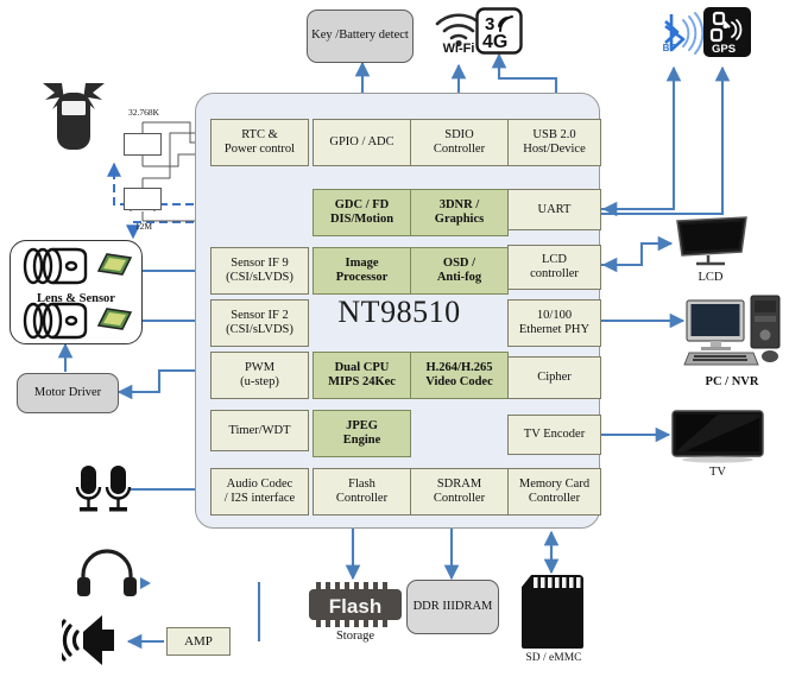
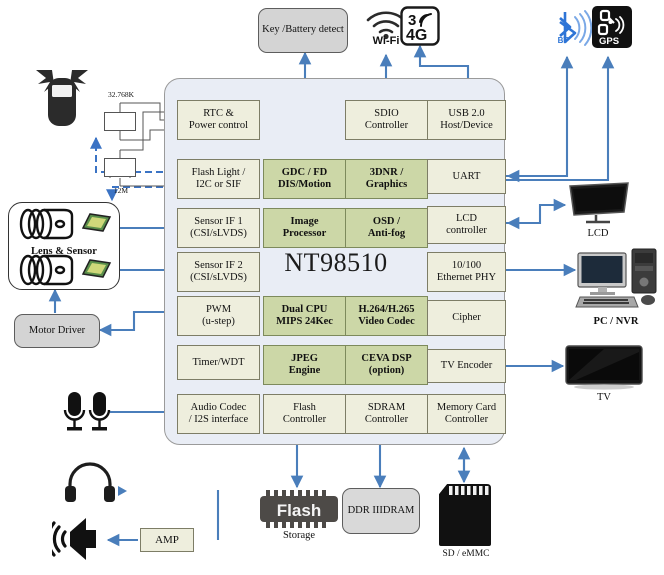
  NT98510
  RTC &
  Power control
+ Flash Light /
+ I2C or SIF
- Sensor IF 9
+ Sensor IF 1
  (CSI/sLVDS)
  Sensor IF 2
  (CSI/sLVDS)
  PWM
  (u-step)
  Timer/WDT
  Audio Codec
  / I2S interface
- GPIO / ADC
  GDC / FD
  DIS/Motion
  Image
  Processor
  Dual CPU
  MIPS 24Kec
  JPEG
  Engine
  Flash
  Controller
  SDIO
  Controller
  3DNR /
  Graphics
  OSD /
  Anti-fog
  H.264/H.265
  Video Codec
+ CEVA DSP
+ (option)
  SDRAM
  Controller
  USB 2.0
  Host/Device
  UART
  LCD
  controller
  10/100
  Ethernet PHY
  Cipher
  TV Encoder
  Memory Card
  Controller
  Key /Battery detect
  Wi-Fi
  3
  4G
  BT
  GPS
  32.768K
  12M
  Lens & Sensor
  Motor Driver
  AMP
  Flash
  Storage
  DDR IIIDRAM
  SD / eMMC
  LCD
  PC / NVR
  TV
